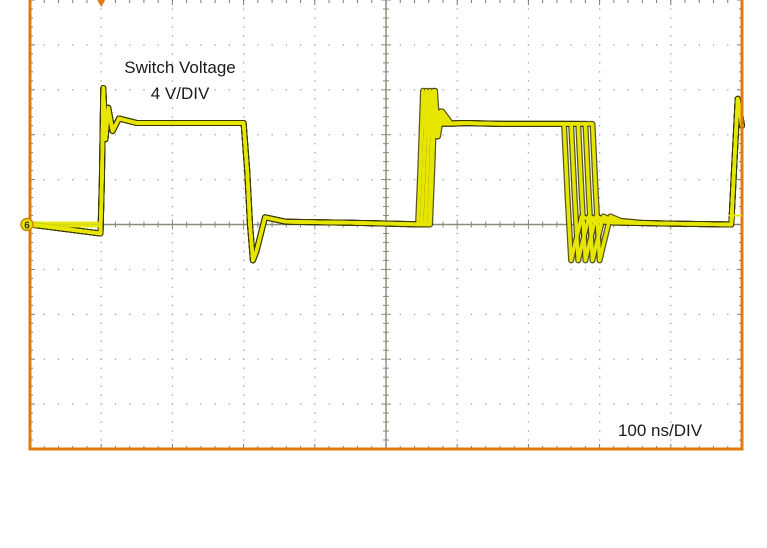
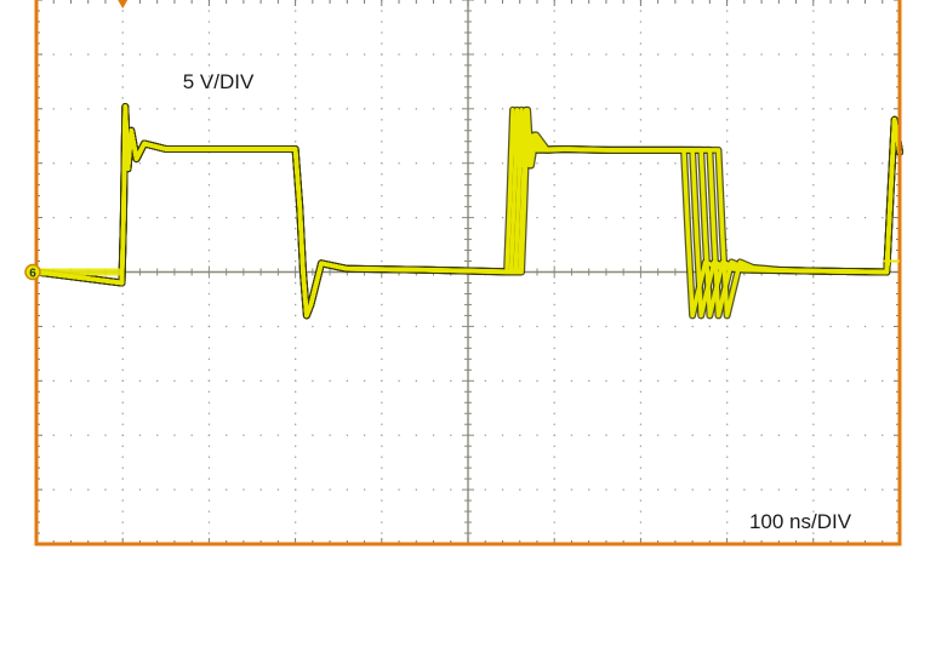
  6
- Switch Voltage
- 4 V/DIV
+ 5 V/DIV
  100 ns/DIV
